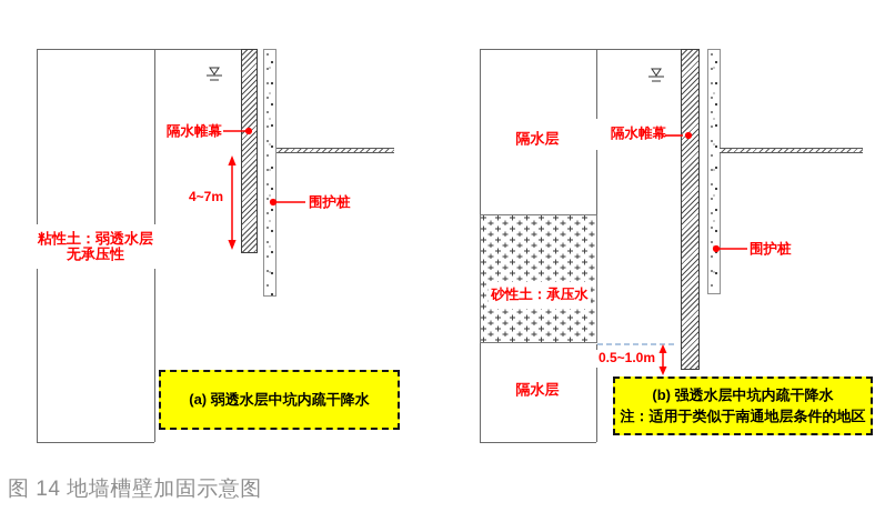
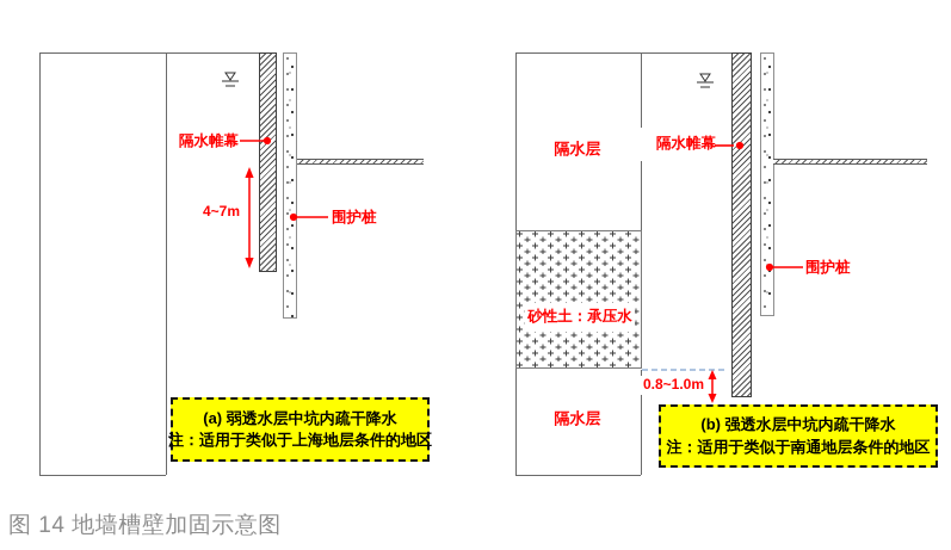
- 粘性土：弱透水层
- 无承压性
  隔水帷幕
  4~7m
  围护桩
  (a) 弱透水层中坑内疏干降水
+ 注：适用于类似于上海地层条件的地区
  隔水层
  砂性土：承压水
  隔水层
  隔水帷幕
- 0.5~1.0m
+ 0.8~1.0m
  围护桩
  (b) 强透水层中坑内疏干降水
  注：适用于类似于南通地层条件的地区
  图 14 地墙槽壁加固示意图
